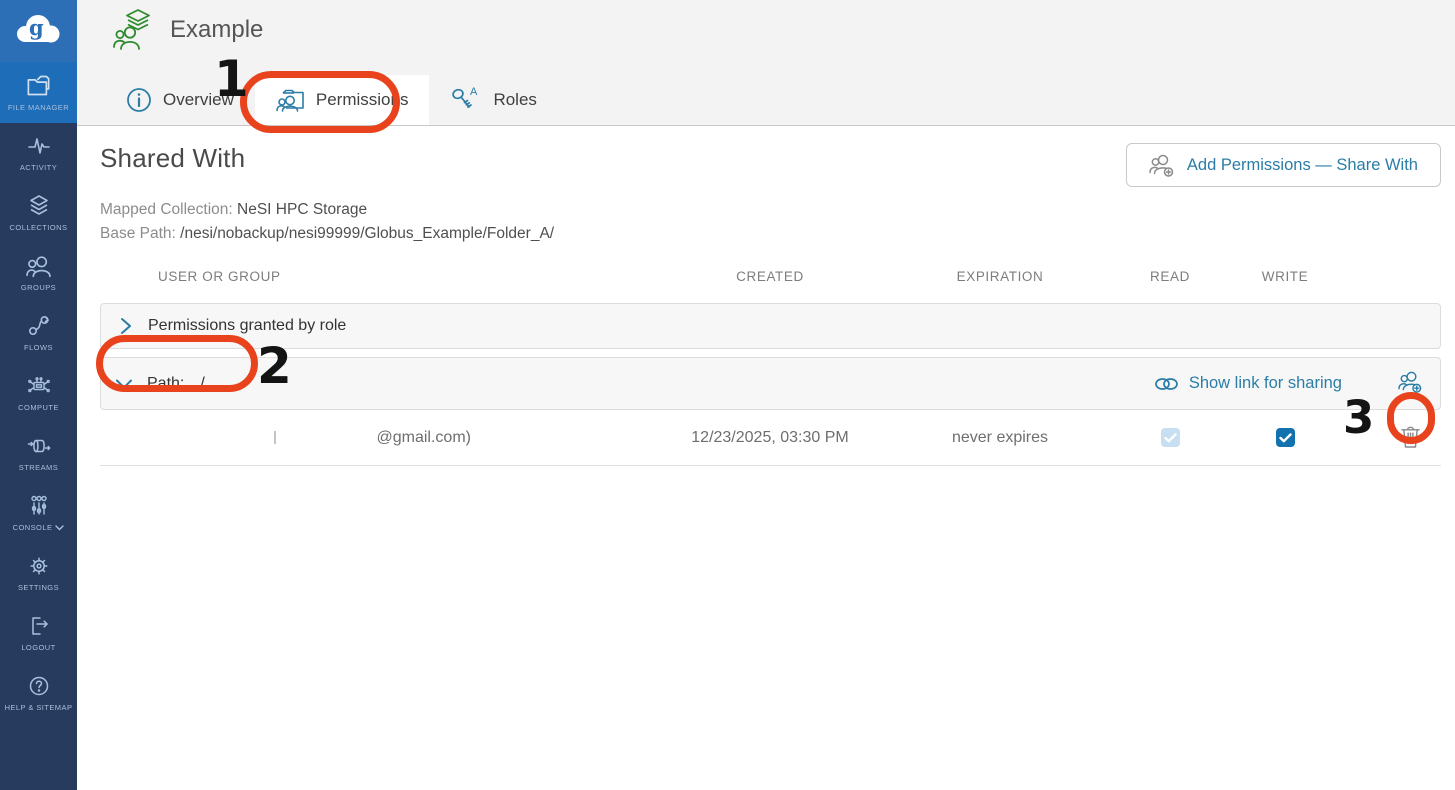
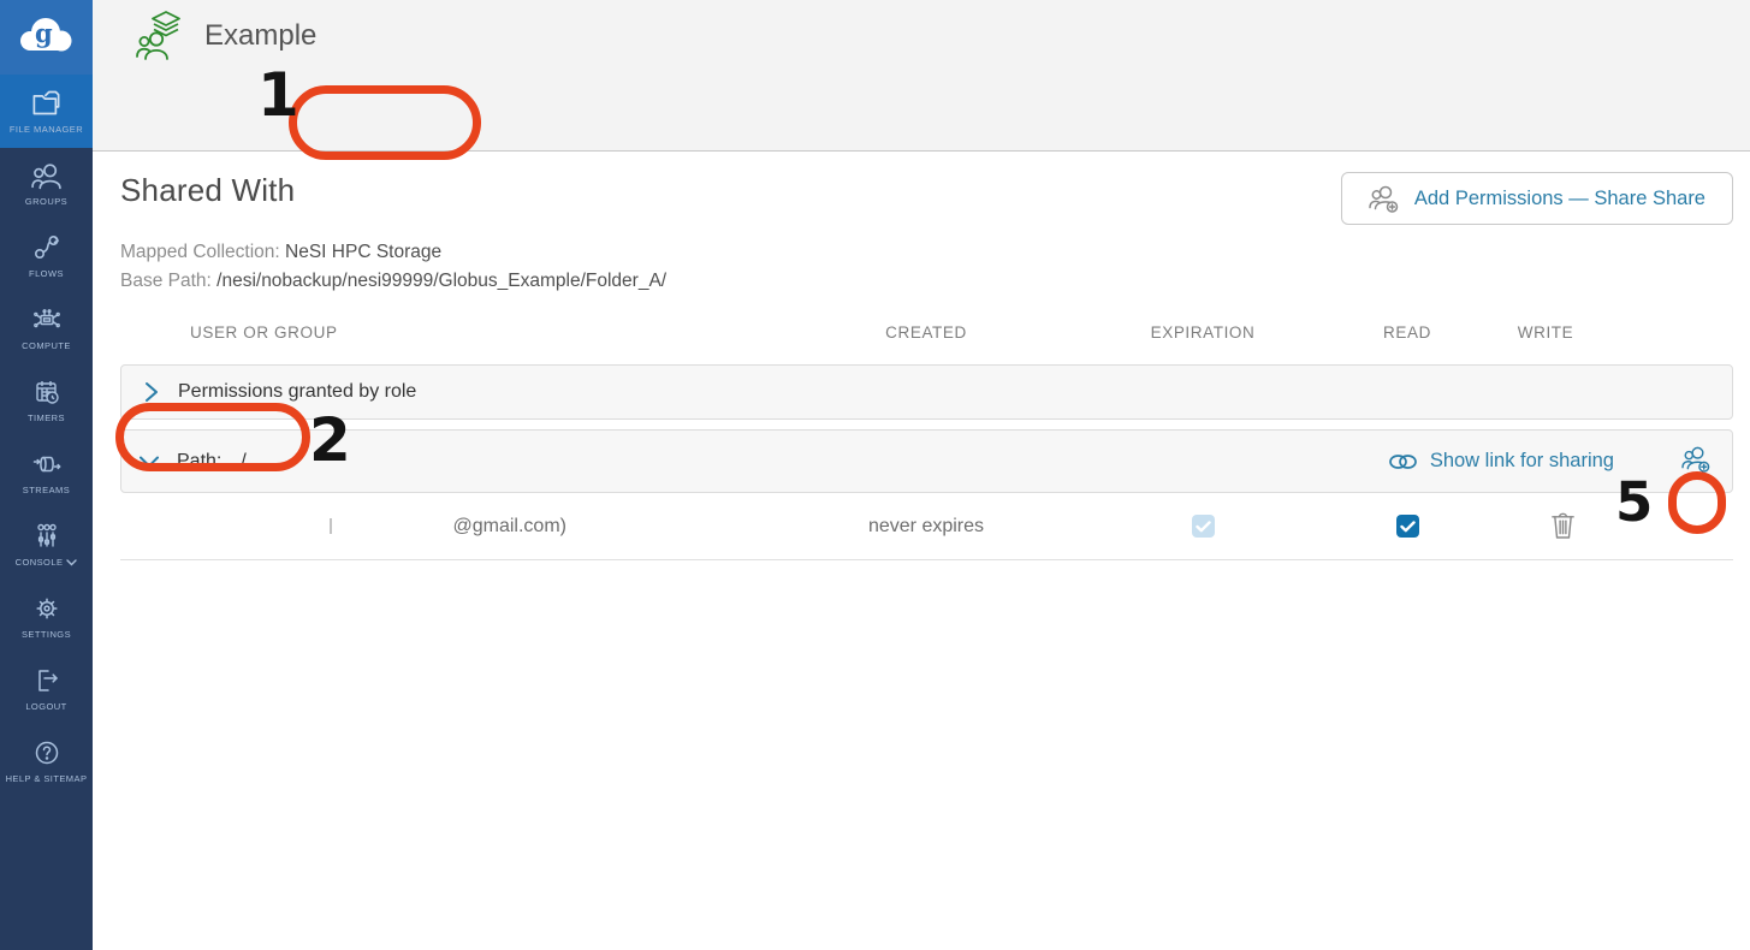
  g
  FILE MANAGER
- ACTIVITY
- COLLECTIONS
  GROUPS
  FLOWS
  COMPUTE
+ TIMERS
  STREAMS
  CONSOLE
  SETTINGS
  LOGOUT
  HELP & SITEMAP
  Example
- Overview
- Permissions
- A
- Roles
  Shared With
- Add Permissions — Share With
+ Add Permissions — Share Share
  Mapped Collection: NeSI HPC Storage
  Base Path: /nesi/nobackup/nesi99999/Globus_Example/Folder_A/
  USER OR GROUP
  CREATED
  EXPIRATION
  READ
  WRITE
  Permissions granted by role
  Path:
  /
  Show link for sharing
  @gmail.com)
- 12/23/2025, 03:30 PM
  never expires
  1
  2
- 3
+ 5
